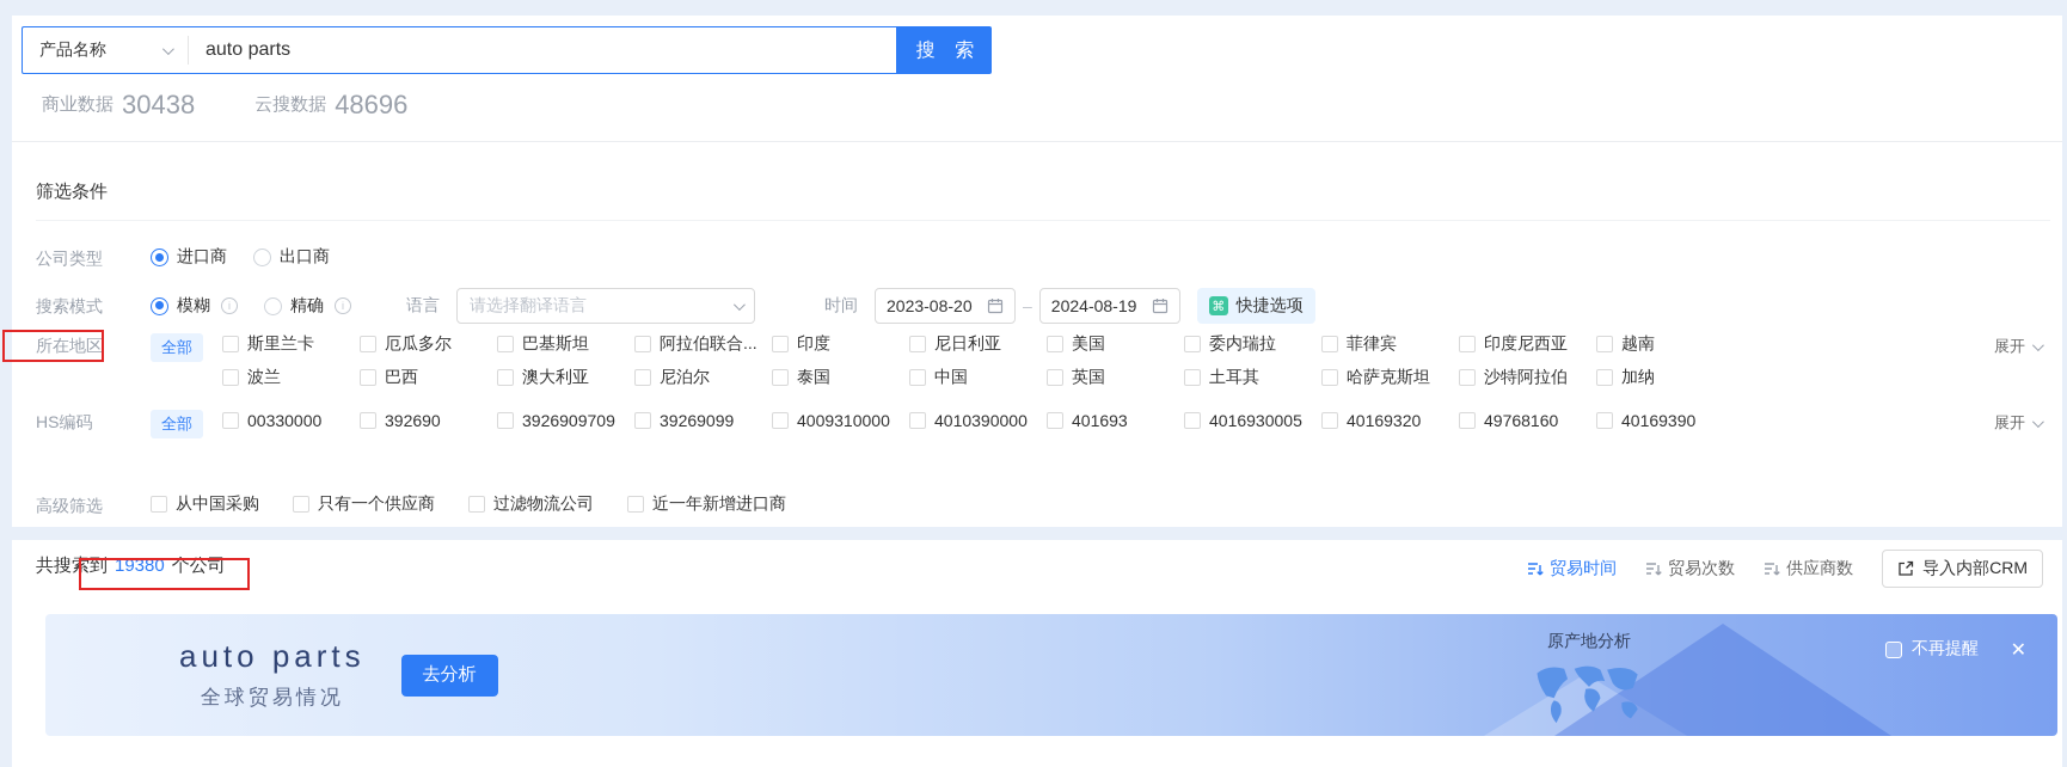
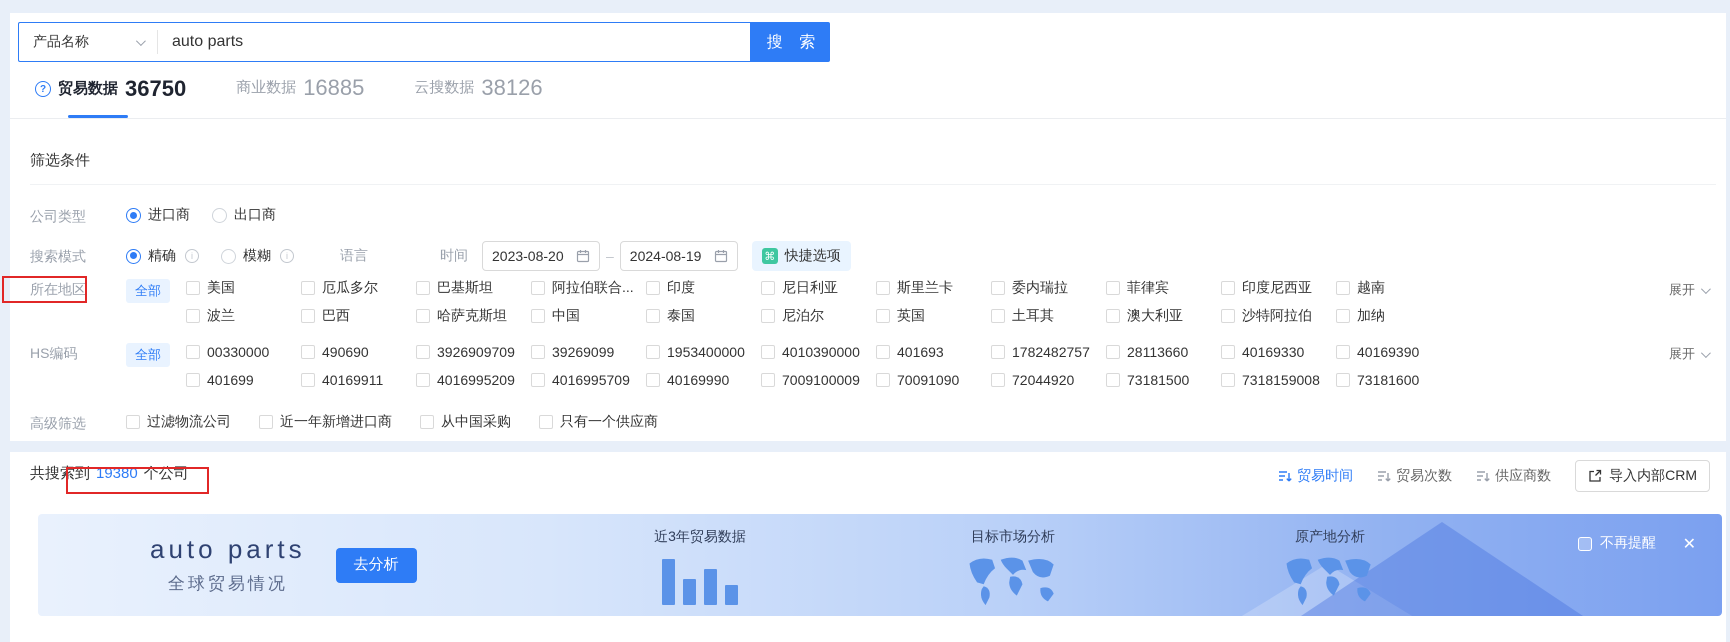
  产品名称
  auto parts
  搜 索
+ ?
+ 贸易数据
+ 36750
  商业数据
- 30438
+ 16885
  云搜数据
- 48696
+ 38126
  筛选条件
  公司类型
  进口商
  出口商
  搜索模式
- 模糊
+ 精确
  i
- 精确
+ 模糊
  i
  语言
- 请选择翻译语言
  时间
  2023-08-20
  –
  2024-08-19
  ⌘
  快捷选项
  所在地区
  全部
- 斯里兰卡
+ 美国
  厄瓜多尔
  巴基斯坦
  阿拉伯联合...
  印度
  尼日利亚
- 美国
+ 斯里兰卡
  委内瑞拉
  菲律宾
  印度尼西亚
  越南
  波兰
  巴西
- 澳大利亚
+ 哈萨克斯坦
- 尼泊尔
+ 中国
  泰国
- 中国
+ 尼泊尔
  英国
  土耳其
- 哈萨克斯坦
+ 澳大利亚
  沙特阿拉伯
  加纳
  展开
  HS编码
  全部
  00330000
- 392690
+ 490690
  3926909709
  39269099
- 4009310000
+ 1953400000
  4010390000
  401693
- 4016930005
+ 1782482757
- 40169320
+ 28113660
- 49768160
+ 40169330
  40169390
+ 401699
+ 40169911
+ 4016995209
+ 4016995709
+ 40169990
+ 7009100009
+ 70091090
+ 72044920
+ 73181500
+ 7318159008
+ 73181600
  展开
  高级筛选
- 从中国采购
+ 过滤物流公司
- 只有一个供应商
+ 近一年新增进口商
- 过滤物流公司
+ 从中国采购
- 近一年新增进口商
+ 只有一个供应商
  共搜索到 19380 个公司
  贸易时间
  贸易次数
  供应商数
  导入内部CRM
  auto parts
  全球贸易情况
  去分析
+ 近3年贸易数据
+ 目标市场分析
  原产地分析
  不再提醒
  ✕
